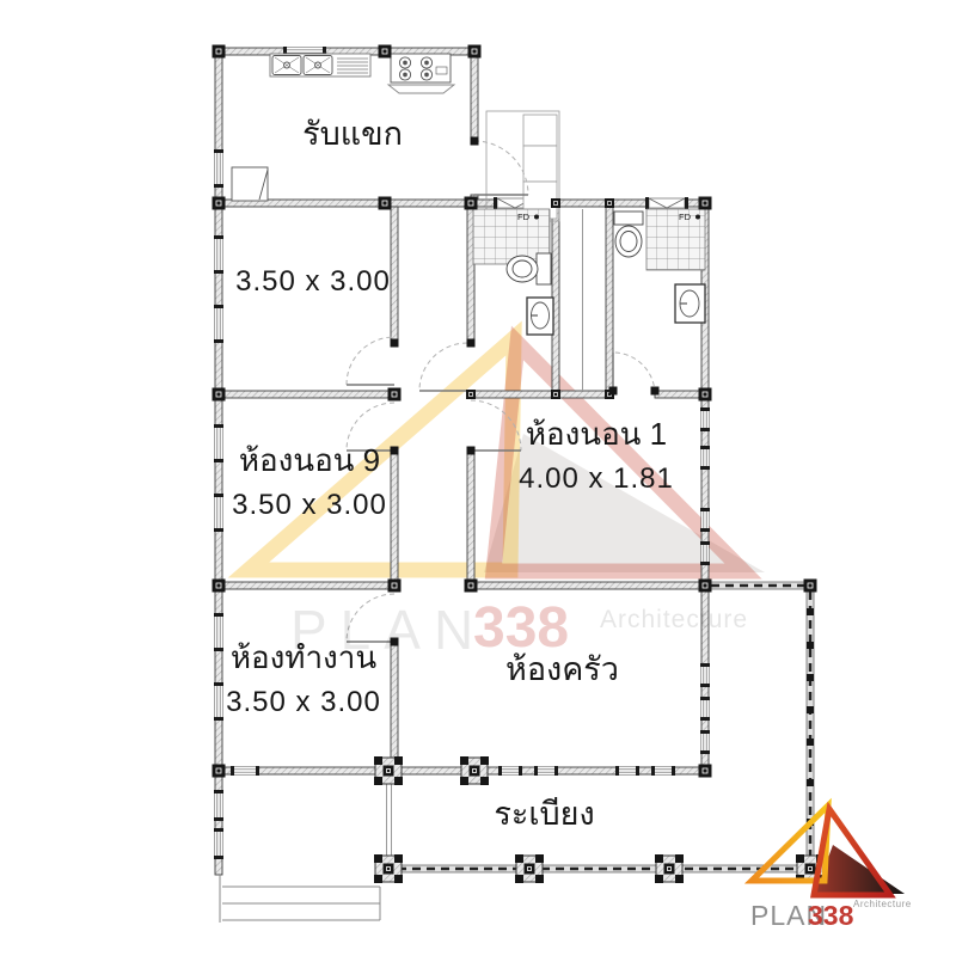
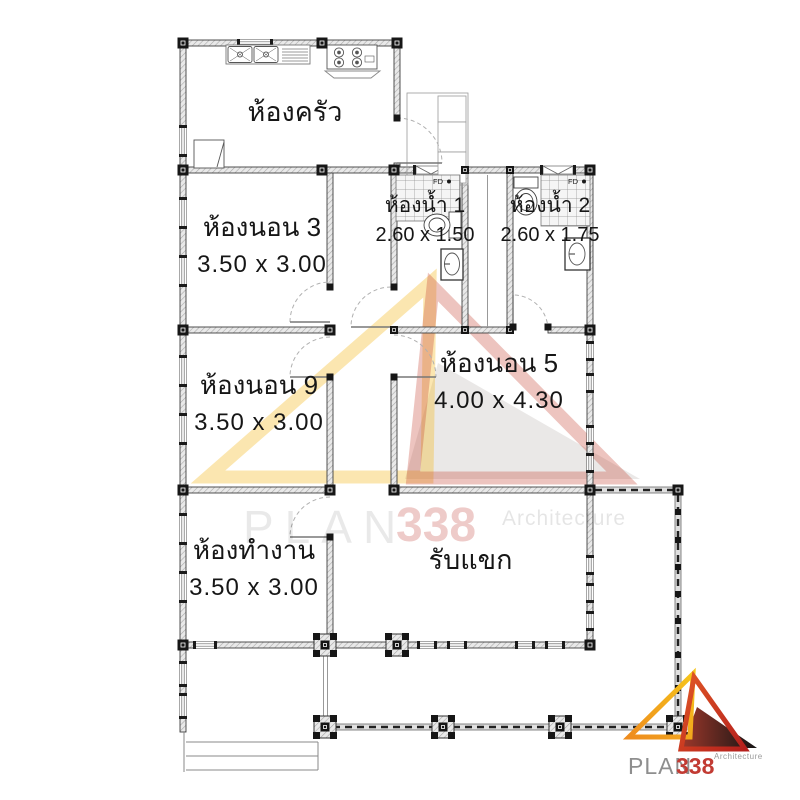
  FD
  FD
  PLAN
  338
  Architecture
- รับแขก
+ ห้องครัว
+ ห้องนอน 3
  3.50 x 3.00
+ ห้องน้ำ 1
+ 2.60 x 1.50
+ ห้องน้ำ 2
+ 2.60 x 1.75
  ห้องนอน 9
  3.50 x 3.00
- ห้องนอน 1
+ ห้องนอน 5
- 4.00 x 1.81
+ 4.00 x 4.30
  ห้องทำงาน
  3.50 x 3.00
- ห้องครัว
+ รับแขก
- ระเบียง
  PLAN
  338
  Architecture
